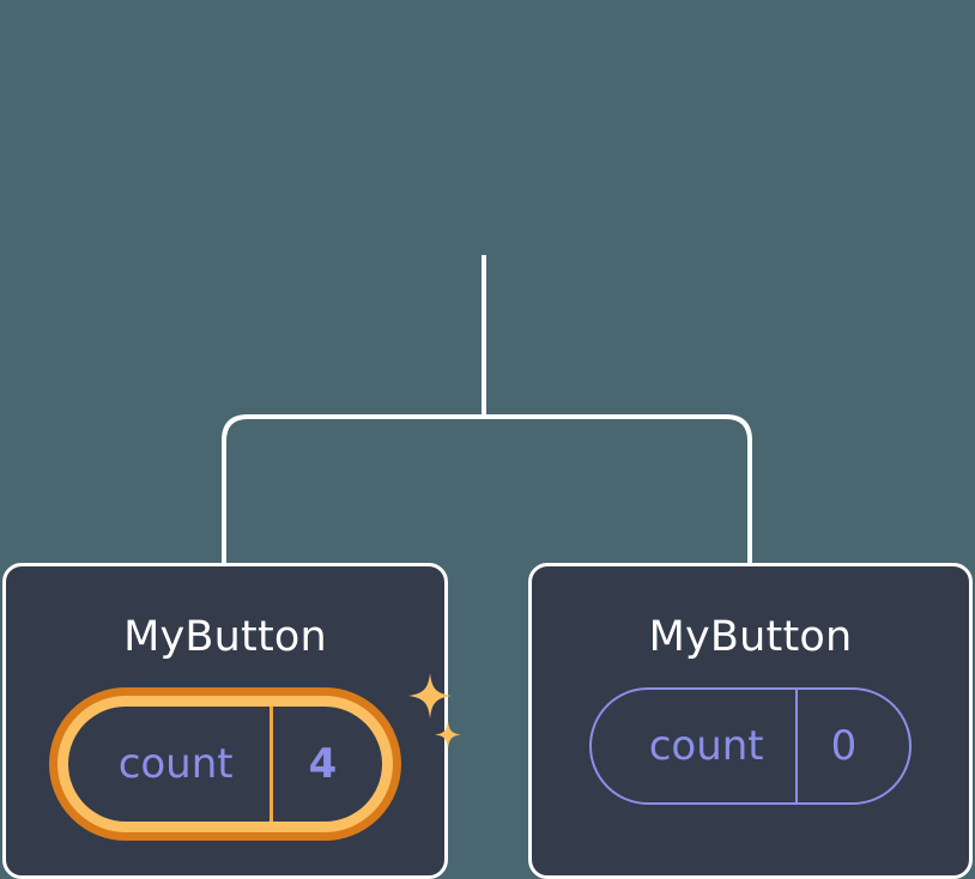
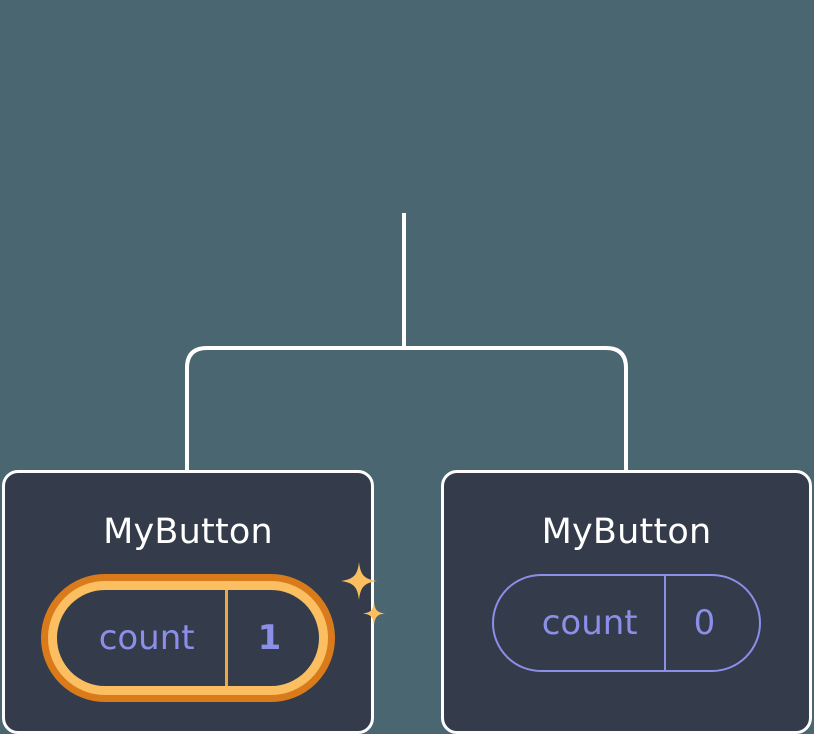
  MyButton
  count
- 4
+ 1
  MyButton
  count
  0
